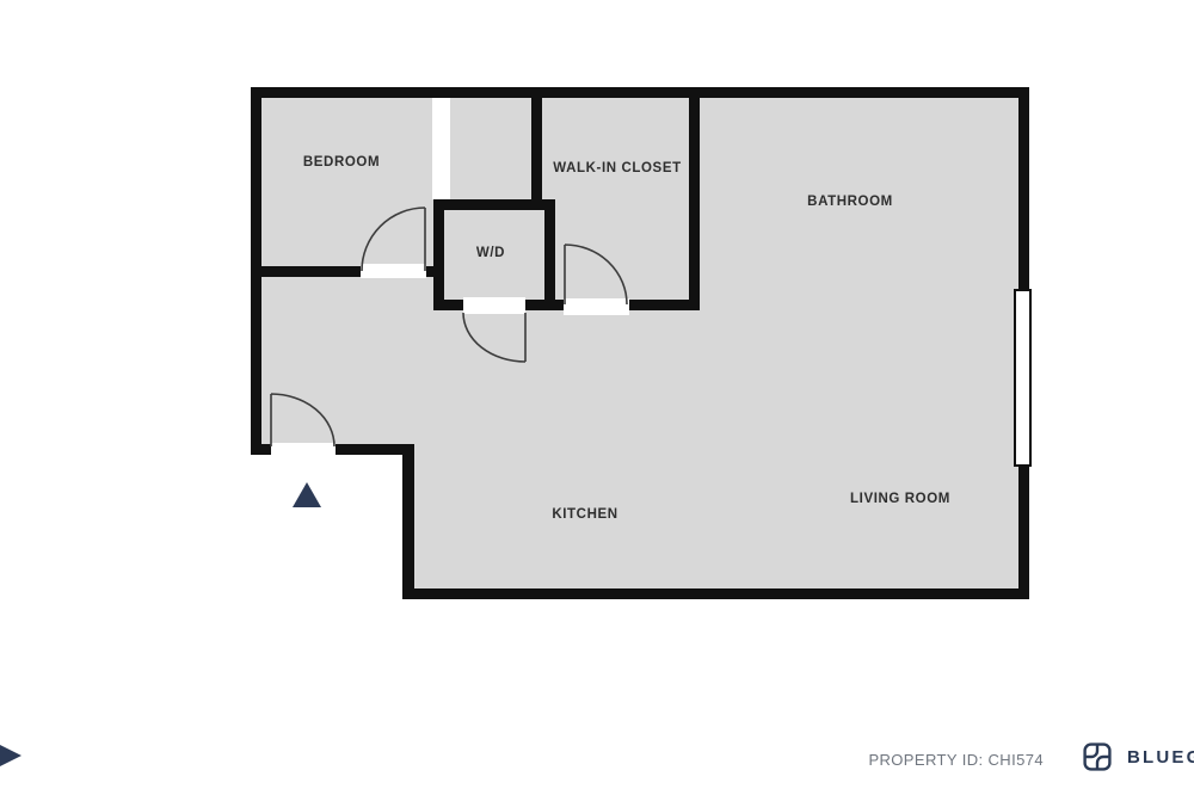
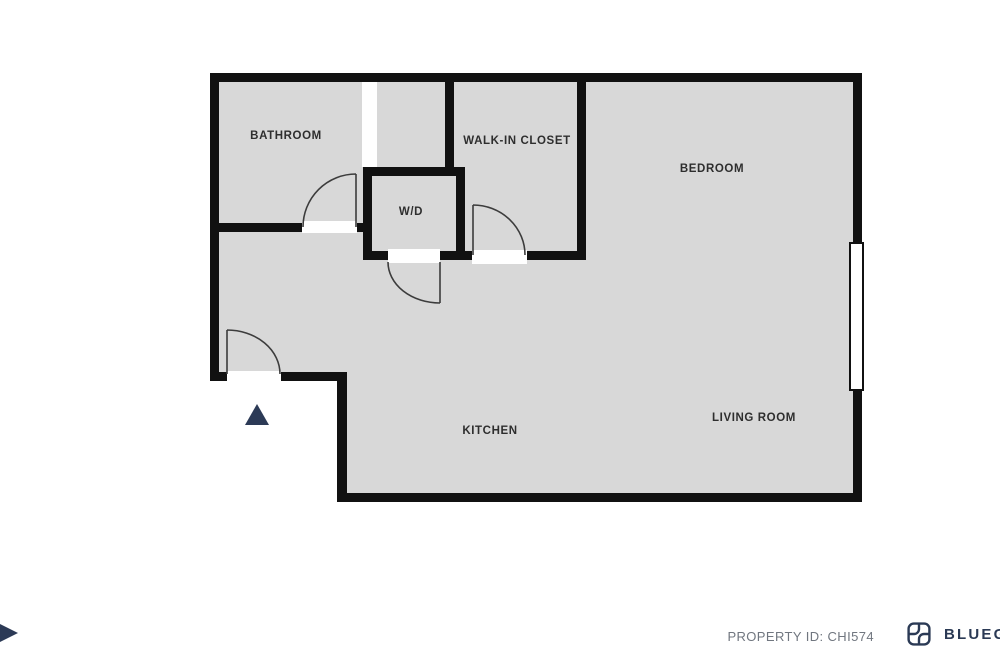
- BEDROOM
+ BATHROOM
  WALK-IN CLOSET
- BATHROOM
+ BEDROOM
  W/D
  KITCHEN
  LIVING ROOM
  PROPERTY ID: CHI574
  BLUE
